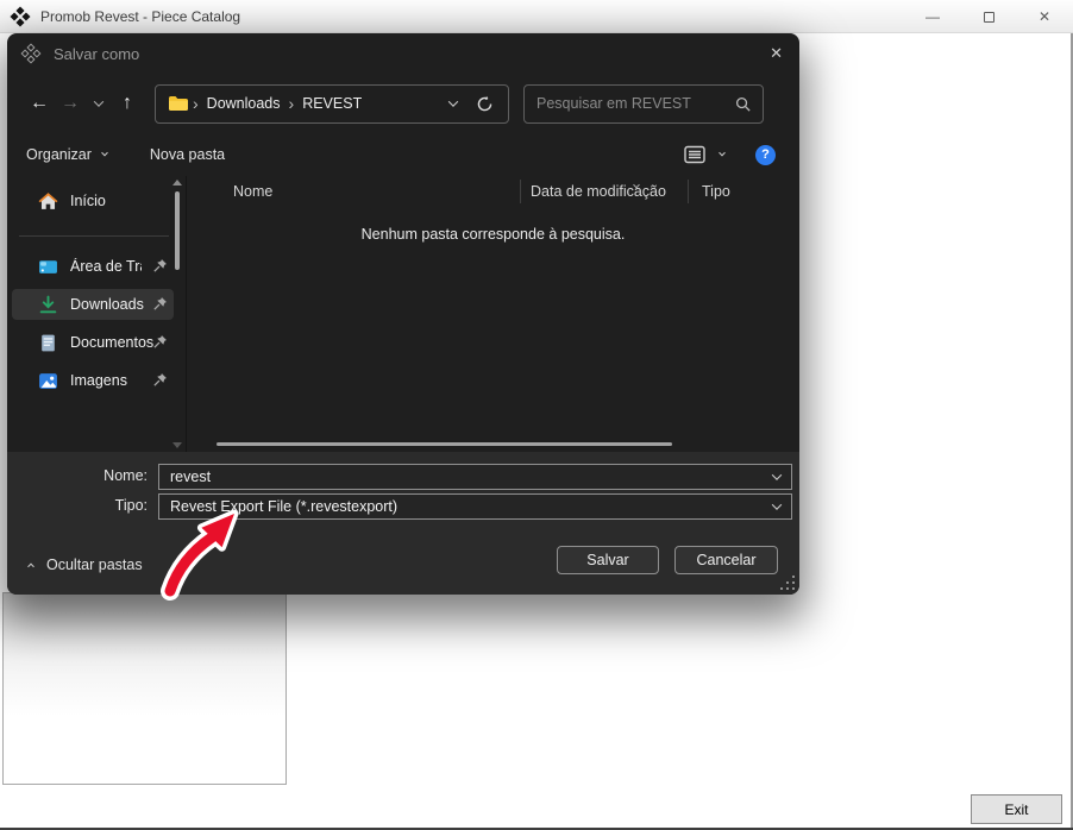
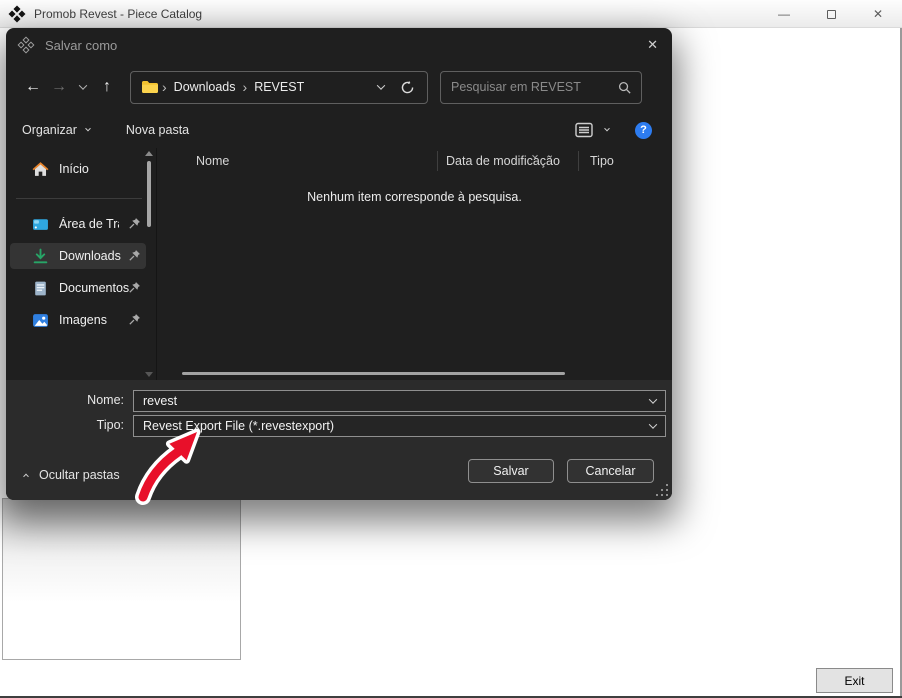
  Promob Revest - Piece Catalog
  —
  ✕
  Exit
  Salvar como
  ✕
  ←
  →
  ↑
  ›
  Downloads
  ›
  REVEST
  Pesquisar em REVEST
  Organizar
  Nova pasta
  ?
  Início
  Downloads
  Documentos
  Imagens
  Nome
  Data de modificação
  Tipo
- Nenhum pasta corresponde à pesquisa.
+ Nenhum item corresponde à pesquisa.
  Nome:
  revest
  Tipo:
  Revest Export File (*.revestexport)
  Ocultar pastas
  Salvar
  Cancelar
